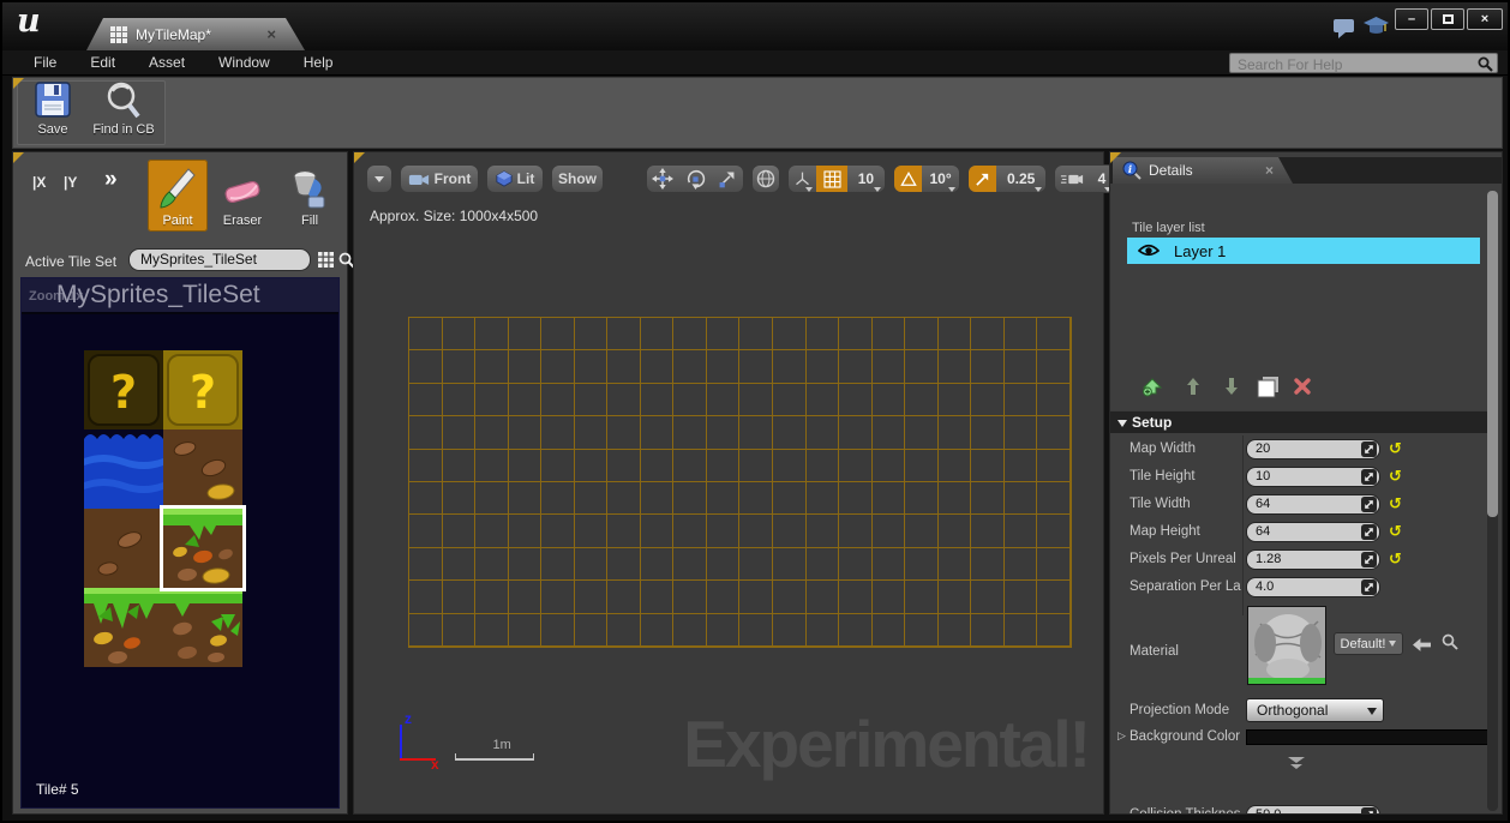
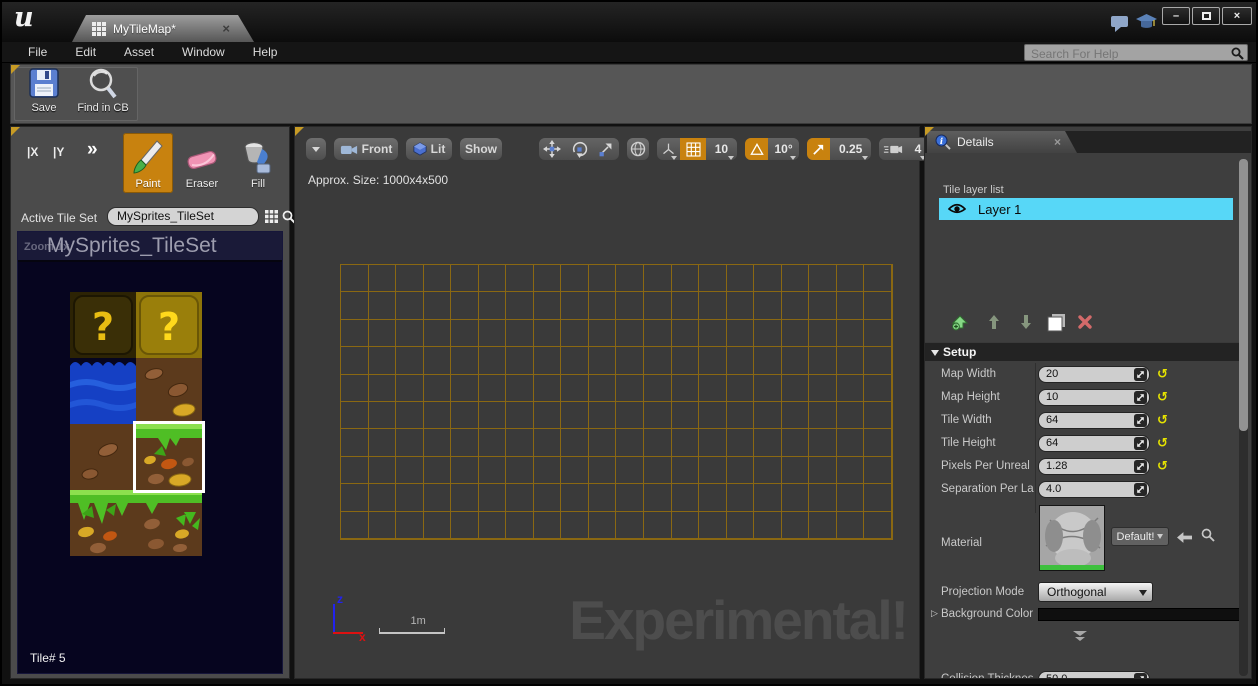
  u
  MyTileMap*
  ×
  –
  ×
  File
  Edit
  Asset
  Window
  Help
  Search For Help
  Save
  Find in CB
  |X
  |Y
  »
  Paint
  Eraser
  Fill
  Active Tile Set
  MySprites_TileSet
  Zoom 1x
  MySprites_TileSet
  ?
  ?
  Tile# 5
  Front
  Lit
  Show
  10
  10°
  0.25
  4
  Approx. Size: 1000x4x500
  z
  x
  1m
  i
  Details
  ×
  Tile layer list
  Layer 1
  Setup
  Map Width
  20
  ↺
- Tile Height
+ Map Height
  10
  ↺
  Tile Width
  64
  ↺
- Map Height
+ Tile Height
  64
  ↺
  Pixels Per Unreal
  1.28
  ↺
  Separation Per La
  4.0
  Material
  Default!
  Projection Mode
  Orthogonal
  ▷
  Background Color
